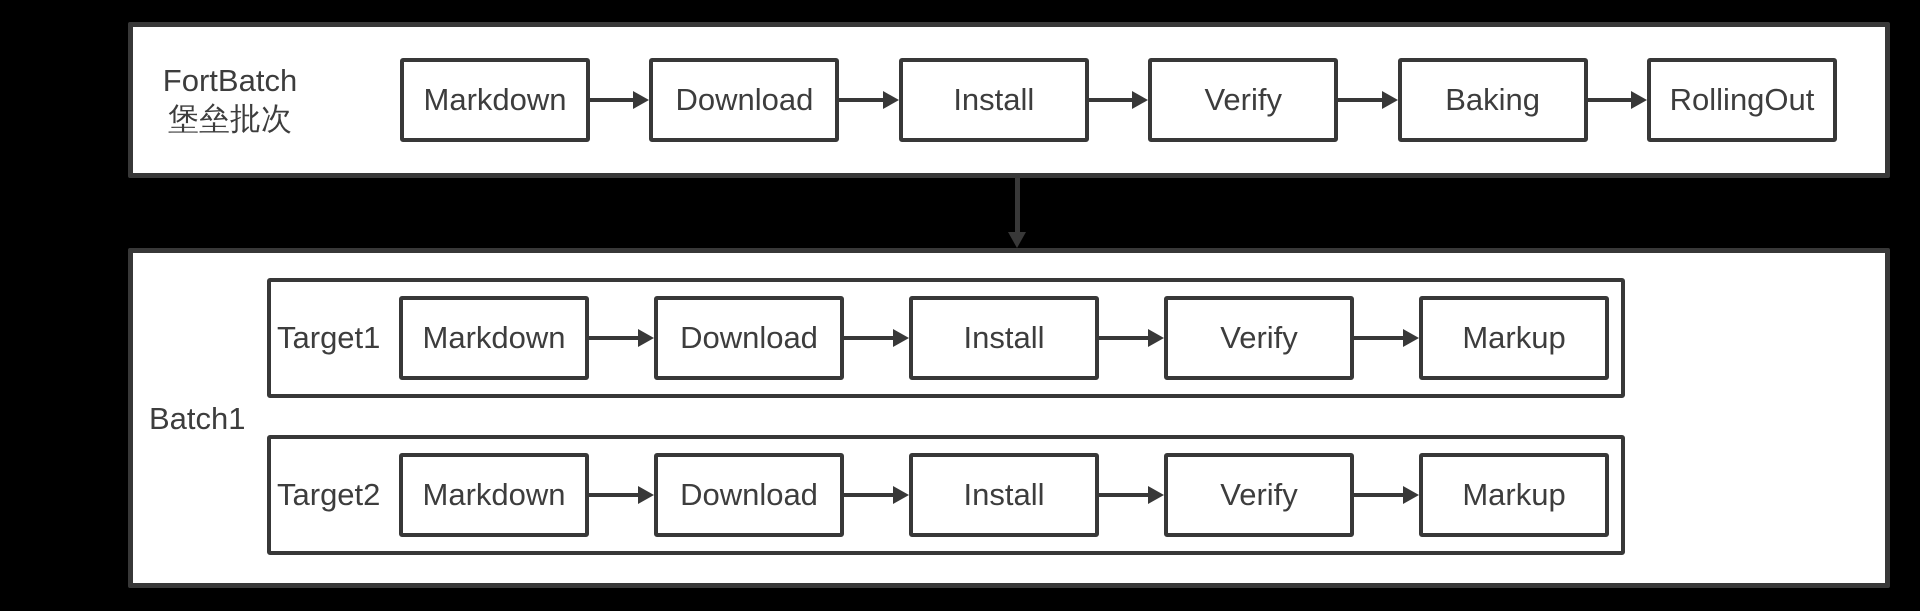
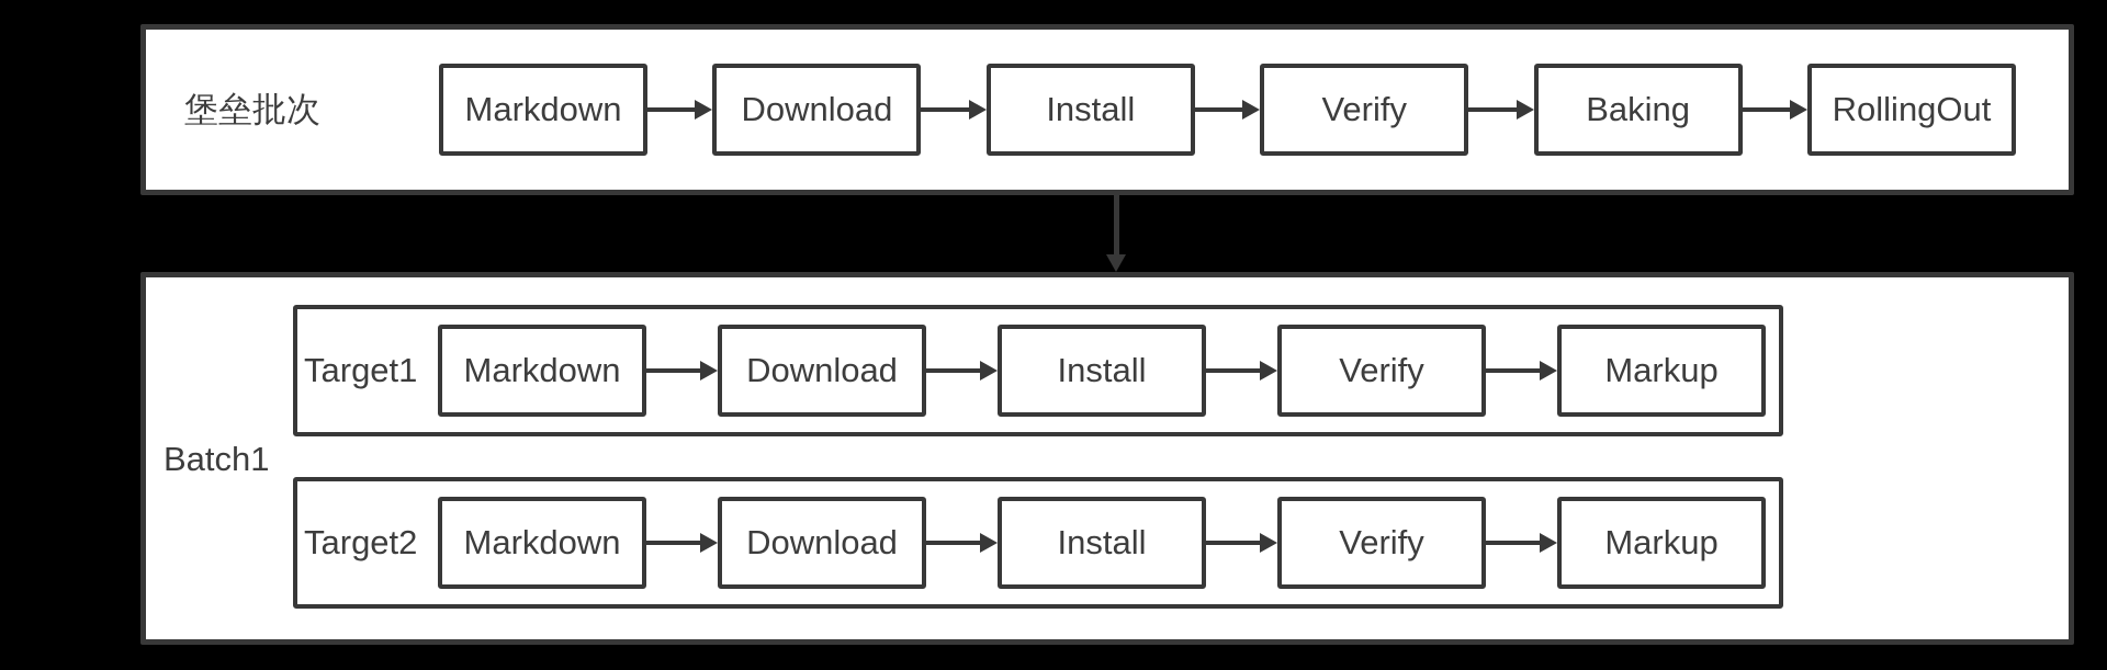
- FortBatch
  堡垒批次
  Markdown
  Download
  Install
  Verify
  Baking
  RollingOut
  Batch1
  Target1
  Markdown
  Download
  Install
  Verify
  Markup
  Target2
  Markdown
  Download
  Install
  Verify
  Markup
